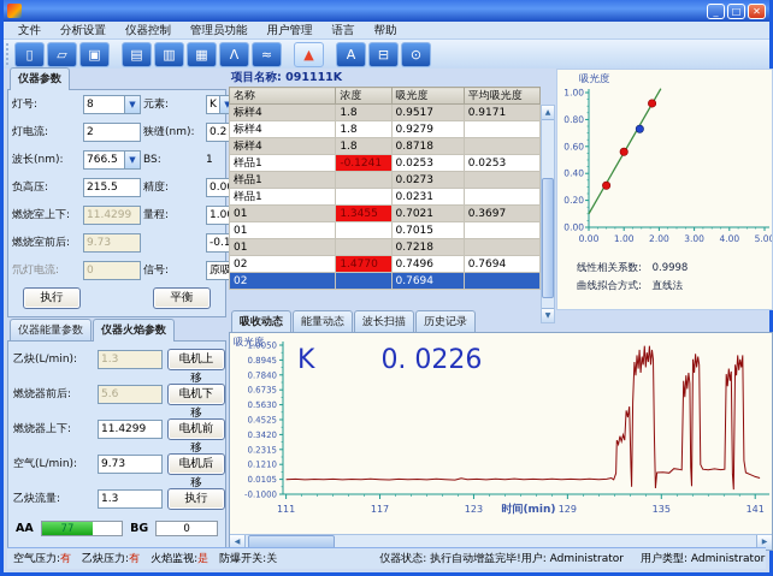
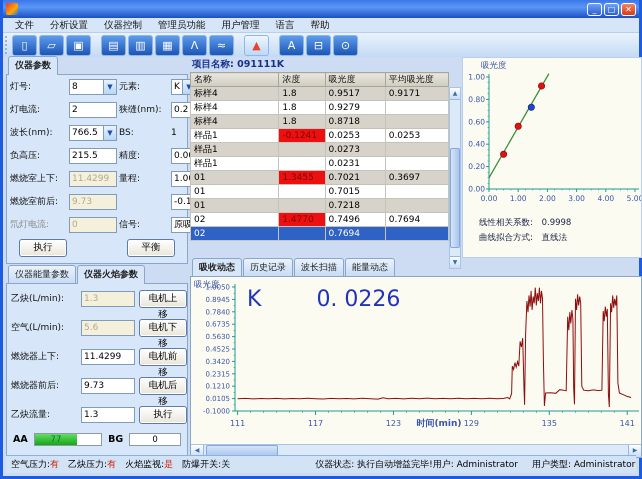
  _
  □
  ✕
  文件
  分析设置
  仪器控制
  管理员功能
  用户管理
  语言
  帮助
  ▯
  ▱
  ▣
  ▤
  ▥
  ▦
  Λ
  ≈
  ▲
  A
  ⊟
  ⊙
  仪器参数
  灯号:
  8
  ▼
  元素:
  K
  ▼
  灯电流:
  2
  狭缝(nm):
  0.2
  波长(nm):
  766.5
  ▼
  BS:
  1
  负高压:
  215.5
  精度:
  燃烧室上下:
  11.4299
  量程:
  燃烧室前后:
  9.73
  氘灯电流:
  0
  信号:
  原吸
  执行
  平衡
  仪器能量参数
  仪器火焰参数
  乙炔(L/min):
  1.3
  电机上移
- 燃烧器前后:
+ 空气(L/min):
  5.6
  电机下移
  燃烧器上下:
  11.4299
  电机前移
- 空气(L/min):
+ 燃烧器前后:
  9.73
  电机后移
  乙炔流量:
  1.3
  执行
  AA
  77
  BG
  0
  项目名称: 091111K
  名称	浓度	吸光度	平均吸光度
  标样4	1.8	0.9517	0.9171
  标样4	1.8	0.9279
  标样4	1.8	0.8718
  样品1	-0.1241	0.0253	0.0253
  样品1		0.0273
  样品1		0.0231
  01	1.3455	0.7021	0.3697
  01		0.7015
  01		0.7218
  02	1.4770	0.7496	0.7694
  02		0.7694
  吸光度
  0.00
  0.20
  0.40
  0.60
  0.80
  1.00
  0.00
  1.00
  2.00
  3.00
  4.00
  5.00
  线性相关系数: 0.9998
  曲线拟合方式: 直线法
  吸收动态
- 能量动态
+ 历史记录
  波长扫描
- 历史记录
+ 能量动态
  吸光度
  K 0. 0226
  1.0050
  0.8945
  0.7840
  0.6735
  0.5630
  0.4525
  0.3420
  0.2315
  0.1210
  0.0105
  -0.1000
  111
  117
  123
  129
  135
  141
  时间(min)
  空气压力:有 乙炔压力:有 火焰监视:是 防爆开关:关
  仪器状态: 执行自动增益完毕!
  用户: Administrator
  用户类型: Administrator
